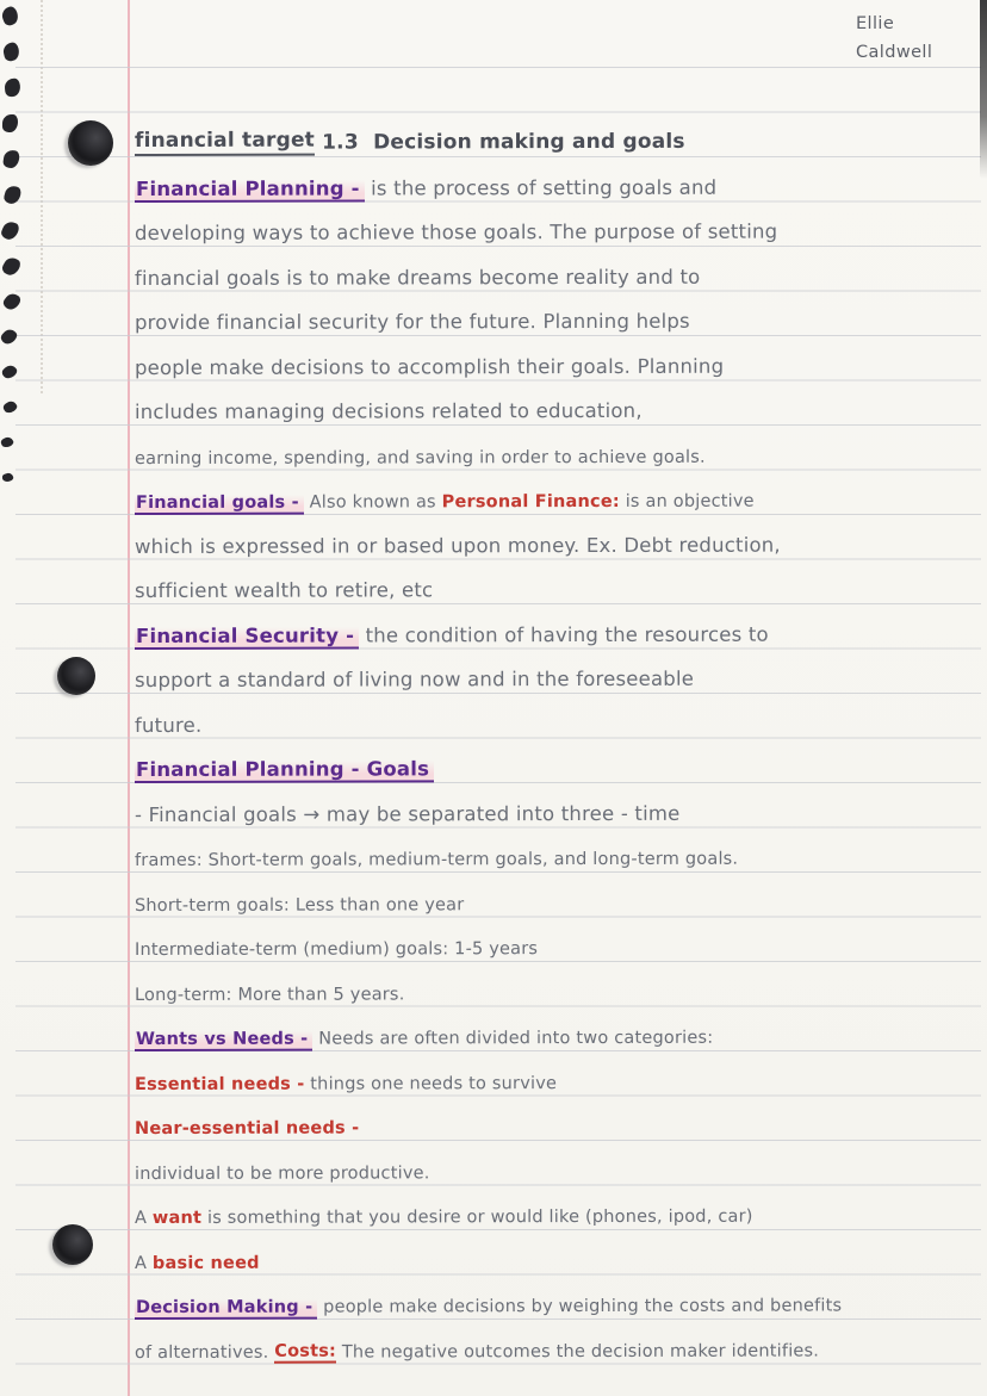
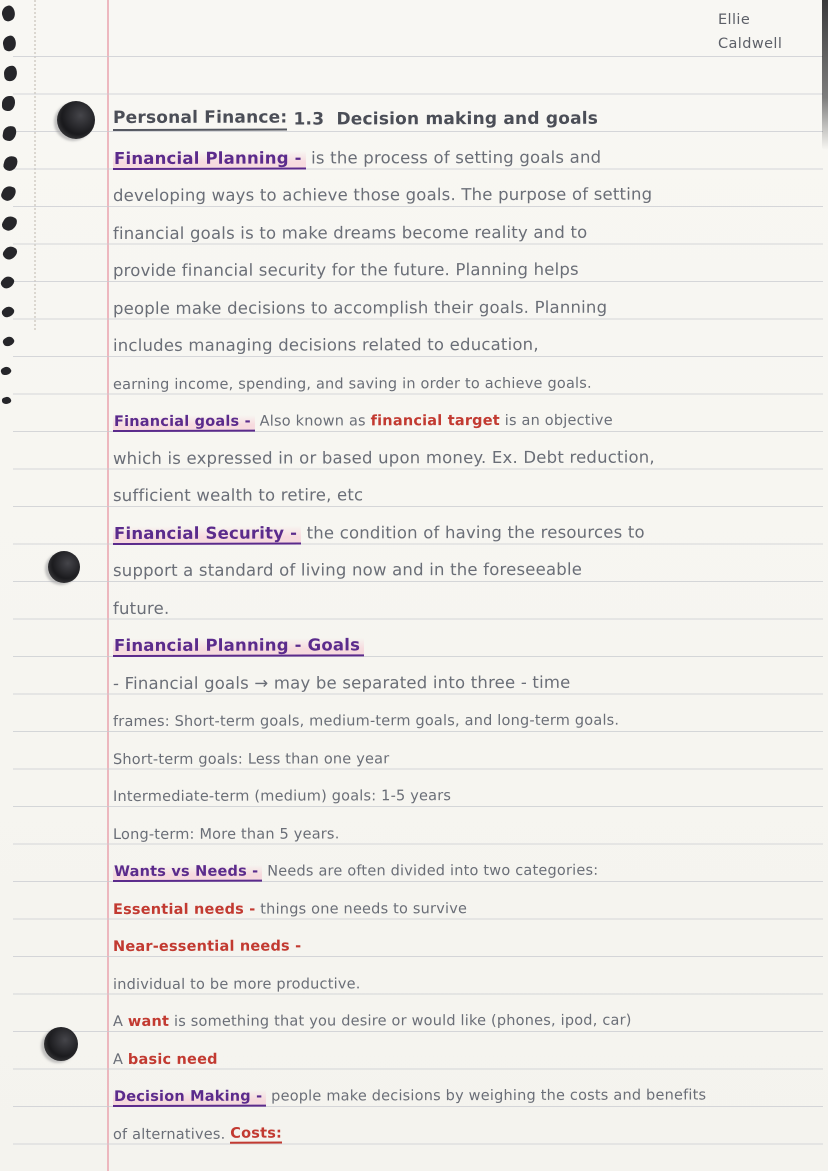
  Ellie
  Caldwell
- financial target
+ Personal Finance:
  1.3 Decision making and goals
  Financial Planning -
  is the process of setting goals and
  developing ways to achieve those goals. The purpose of setting
  financial goals is to make dreams become reality and to
  provide financial security for the future. Planning helps
  people make decisions to accomplish their goals. Planning
  includes managing decisions related to education,
  earning income, spending, and saving in order to achieve goals.
  Financial goals -
  Also known as
- Personal Finance:
+ financial target
  is an objective
  which is expressed in or based upon money. Ex. Debt reduction,
  sufficient wealth to retire, etc
  Financial Security -
  the condition of having the resources to
  support a standard of living now and in the foreseeable
  future.
  Financial Planning - Goals
  - Financial goals → may be separated into three - time
  frames: Short-term goals, medium-term goals, and long-term goals.
  Short-term goals: Less than one year
  Intermediate-term (medium) goals: 1-5 years
  Long-term: More than 5 years.
  Wants vs Needs -
  Needs are often divided into two categories:
  Essential needs -
  things one needs to survive
  Near-essential needs -
  individual to be more productive.
  A
  want
  is something that you desire or would like (phones, ipod, car)
  A
  basic need
  Decision Making -
  people make decisions by weighing the costs and benefits
  of alternatives.
  Costs:
- The negative outcomes the decision maker identifies.
